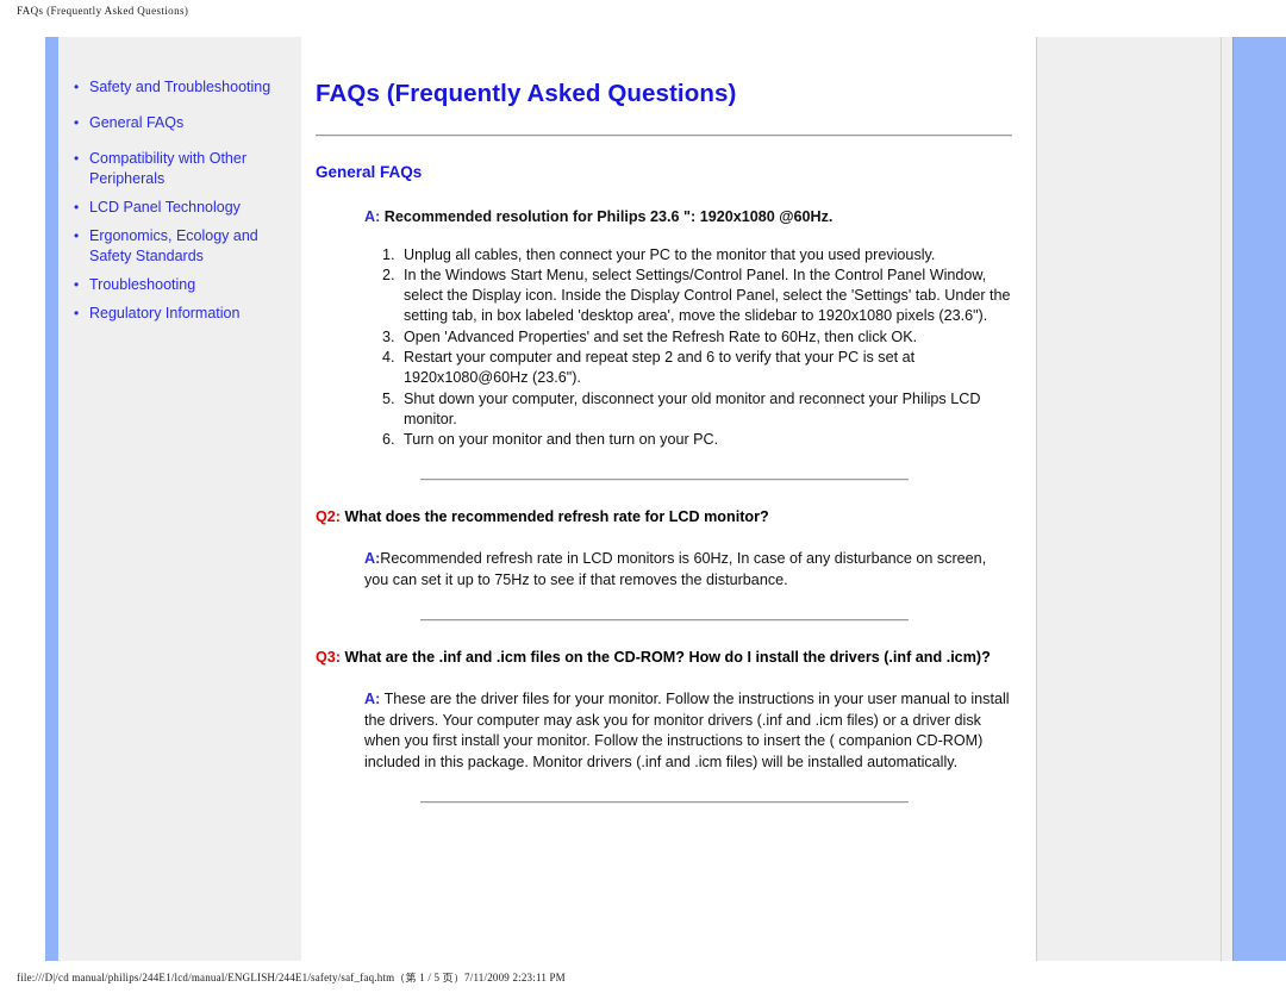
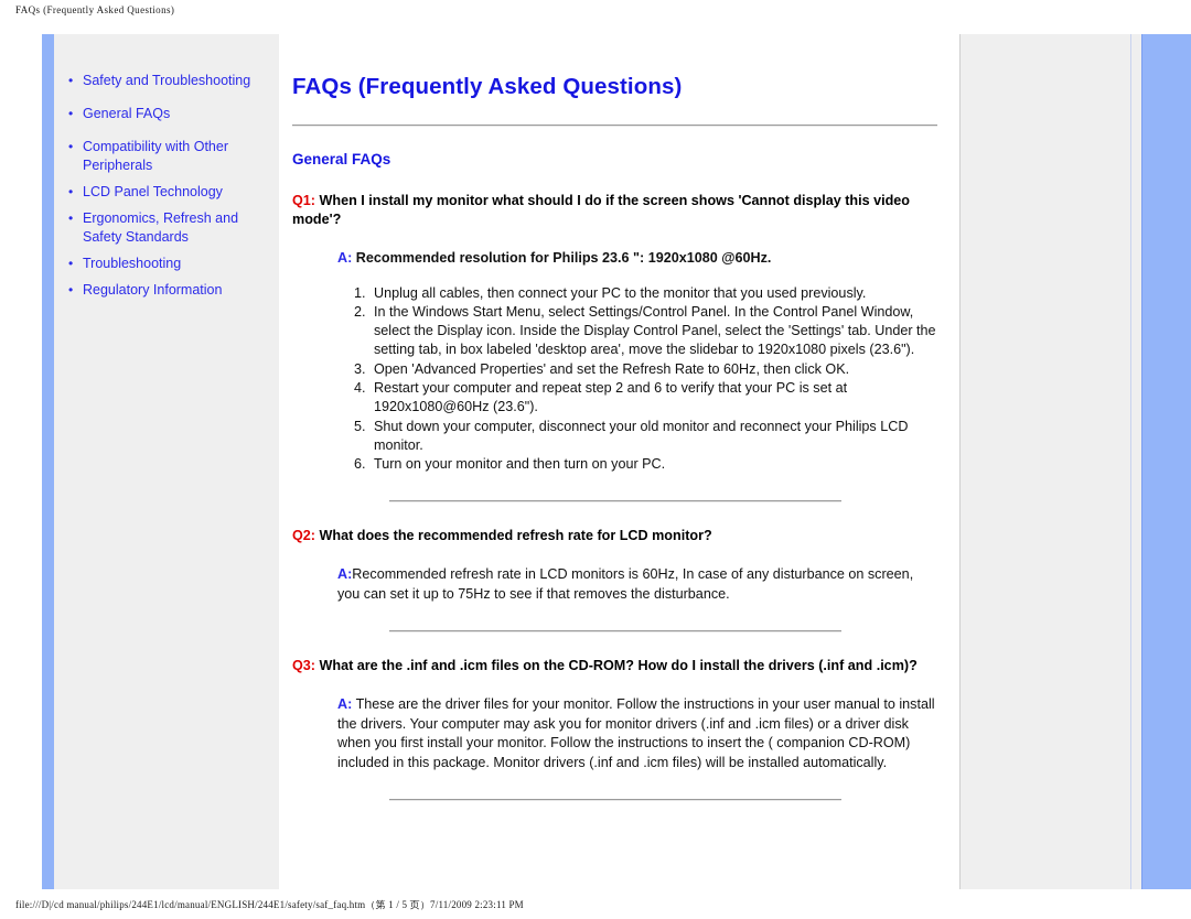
  FAQs (Frequently Asked Questions)
  •
  Safety and Troubleshooting
  •
  General FAQs
  •
  Compatibility with Other Peripherals
  •
  LCD Panel Technology
  •
- Ergonomics, Ecology and Safety Standards
+ Ergonomics, Refresh and Safety Standards
  •
  Troubleshooting
  •
  Regulatory Information
  FAQs (Frequently Asked Questions)
  General FAQs
+ Q1: When I install my monitor what should I do if the screen shows 'Cannot display this video mode'?
  A: Recommended resolution for Philips 23.6 ": 1920x1080 @60Hz.
  Unplug all cables, then connect your PC to the monitor that you used previously.
  In the Windows Start Menu, select Settings/Control Panel. In the Control Panel Window, select the Display icon. Inside the Display Control Panel, select the 'Settings' tab. Under the setting tab, in box labeled 'desktop area', move the slidebar to 1920x1080 pixels (23.6").
  Open 'Advanced Properties' and set the Refresh Rate to 60Hz, then click OK.
  Restart your computer and repeat step 2 and 6 to verify that your PC is set at 1920x1080@60Hz (23.6").
  Shut down your computer, disconnect your old monitor and reconnect your Philips LCD monitor.
  Turn on your monitor and then turn on your PC.
  Q2: What does the recommended refresh rate for LCD monitor?
  A:Recommended refresh rate in LCD monitors is 60Hz, In case of any disturbance on screen, you can set it up to 75Hz to see if that removes the disturbance.
  Q3: What are the .inf and .icm files on the CD-ROM? How do I install the drivers (.inf and .icm)?
  A: These are the driver files for your monitor. Follow the instructions in your user manual to install the drivers. Your computer may ask you for monitor drivers (.inf and .icm files) or a driver disk when you first install your monitor. Follow the instructions to insert the ( companion CD-ROM) included in this package. Monitor drivers (.inf and .icm files) will be installed automatically.
  file:///D|/cd manual/philips/244E1/lcd/manual/ENGLISH/244E1/safety/saf_faq.htm（第 1 / 5 页）7/11/2009 2:23:11 PM
